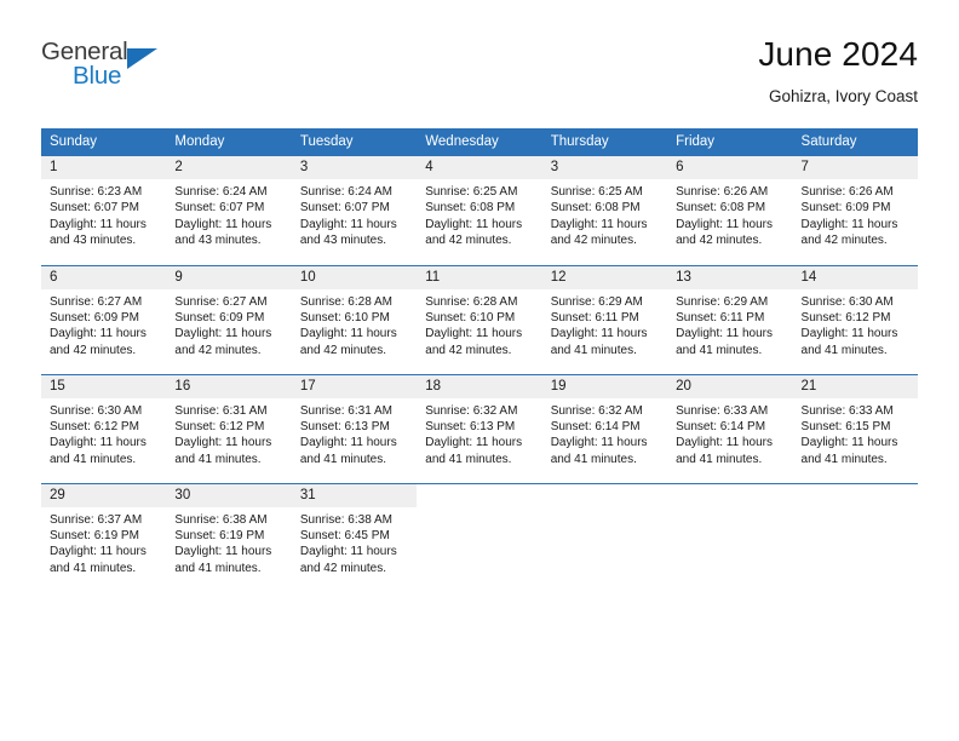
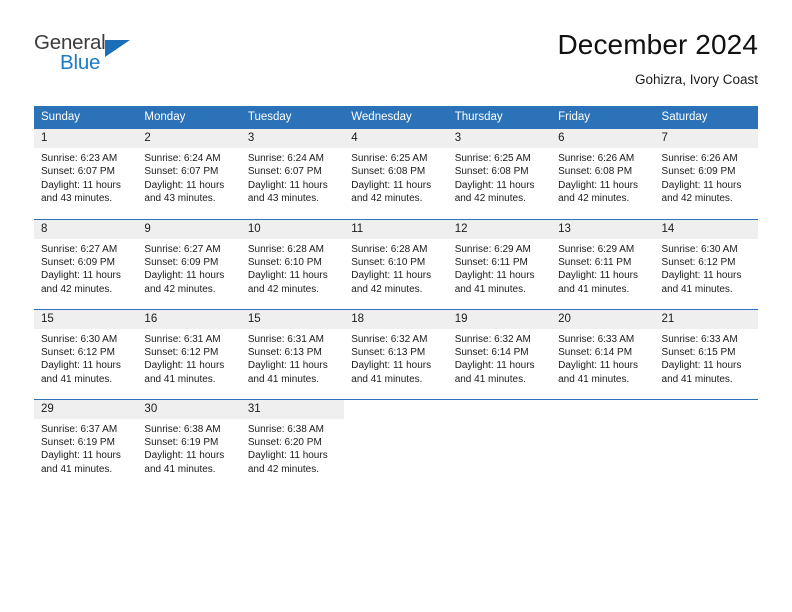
  General
  Blue
- June 2024
+ December 2024
  Gohizra, Ivory Coast
  Sunday	Monday	Tuesday	Wednesday	Thursday	Friday	Saturday
  1Sunrise: 6:23 AMSunset: 6:07 PMDaylight: 11 hoursand 43 minutes.	2Sunrise: 6:24 AMSunset: 6:07 PMDaylight: 11 hoursand 43 minutes.	3Sunrise: 6:24 AMSunset: 6:07 PMDaylight: 11 hoursand 43 minutes.	4Sunrise: 6:25 AMSunset: 6:08 PMDaylight: 11 hoursand 42 minutes.	3Sunrise: 6:25 AMSunset: 6:08 PMDaylight: 11 hoursand 42 minutes.	6Sunrise: 6:26 AMSunset: 6:08 PMDaylight: 11 hoursand 42 minutes.	7Sunrise: 6:26 AMSunset: 6:09 PMDaylight: 11 hoursand 42 minutes.
- 6Sunrise: 6:27 AMSunset: 6:09 PMDaylight: 11 hoursand 42 minutes.	9Sunrise: 6:27 AMSunset: 6:09 PMDaylight: 11 hoursand 42 minutes.	10Sunrise: 6:28 AMSunset: 6:10 PMDaylight: 11 hoursand 42 minutes.	11Sunrise: 6:28 AMSunset: 6:10 PMDaylight: 11 hoursand 42 minutes.	12Sunrise: 6:29 AMSunset: 6:11 PMDaylight: 11 hoursand 41 minutes.	13Sunrise: 6:29 AMSunset: 6:11 PMDaylight: 11 hoursand 41 minutes.	14Sunrise: 6:30 AMSunset: 6:12 PMDaylight: 11 hoursand 41 minutes.
+ 8Sunrise: 6:27 AMSunset: 6:09 PMDaylight: 11 hoursand 42 minutes.	9Sunrise: 6:27 AMSunset: 6:09 PMDaylight: 11 hoursand 42 minutes.	10Sunrise: 6:28 AMSunset: 6:10 PMDaylight: 11 hoursand 42 minutes.	11Sunrise: 6:28 AMSunset: 6:10 PMDaylight: 11 hoursand 42 minutes.	12Sunrise: 6:29 AMSunset: 6:11 PMDaylight: 11 hoursand 41 minutes.	13Sunrise: 6:29 AMSunset: 6:11 PMDaylight: 11 hoursand 41 minutes.	14Sunrise: 6:30 AMSunset: 6:12 PMDaylight: 11 hoursand 41 minutes.
- 15Sunrise: 6:30 AMSunset: 6:12 PMDaylight: 11 hoursand 41 minutes.	16Sunrise: 6:31 AMSunset: 6:12 PMDaylight: 11 hoursand 41 minutes.	17Sunrise: 6:31 AMSunset: 6:13 PMDaylight: 11 hoursand 41 minutes.	18Sunrise: 6:32 AMSunset: 6:13 PMDaylight: 11 hoursand 41 minutes.	19Sunrise: 6:32 AMSunset: 6:14 PMDaylight: 11 hoursand 41 minutes.	20Sunrise: 6:33 AMSunset: 6:14 PMDaylight: 11 hoursand 41 minutes.	21Sunrise: 6:33 AMSunset: 6:15 PMDaylight: 11 hoursand 41 minutes.
+ 15Sunrise: 6:30 AMSunset: 6:12 PMDaylight: 11 hoursand 41 minutes.	16Sunrise: 6:31 AMSunset: 6:12 PMDaylight: 11 hoursand 41 minutes.	15Sunrise: 6:31 AMSunset: 6:13 PMDaylight: 11 hoursand 41 minutes.	18Sunrise: 6:32 AMSunset: 6:13 PMDaylight: 11 hoursand 41 minutes.	19Sunrise: 6:32 AMSunset: 6:14 PMDaylight: 11 hoursand 41 minutes.	20Sunrise: 6:33 AMSunset: 6:14 PMDaylight: 11 hoursand 41 minutes.	21Sunrise: 6:33 AMSunset: 6:15 PMDaylight: 11 hoursand 41 minutes.
- 29Sunrise: 6:37 AMSunset: 6:19 PMDaylight: 11 hoursand 41 minutes.	30Sunrise: 6:38 AMSunset: 6:19 PMDaylight: 11 hoursand 41 minutes.	31Sunrise: 6:38 AMSunset: 6:45 PMDaylight: 11 hoursand 42 minutes.
+ 29Sunrise: 6:37 AMSunset: 6:19 PMDaylight: 11 hoursand 41 minutes.	30Sunrise: 6:38 AMSunset: 6:19 PMDaylight: 11 hoursand 41 minutes.	31Sunrise: 6:38 AMSunset: 6:20 PMDaylight: 11 hoursand 42 minutes.
